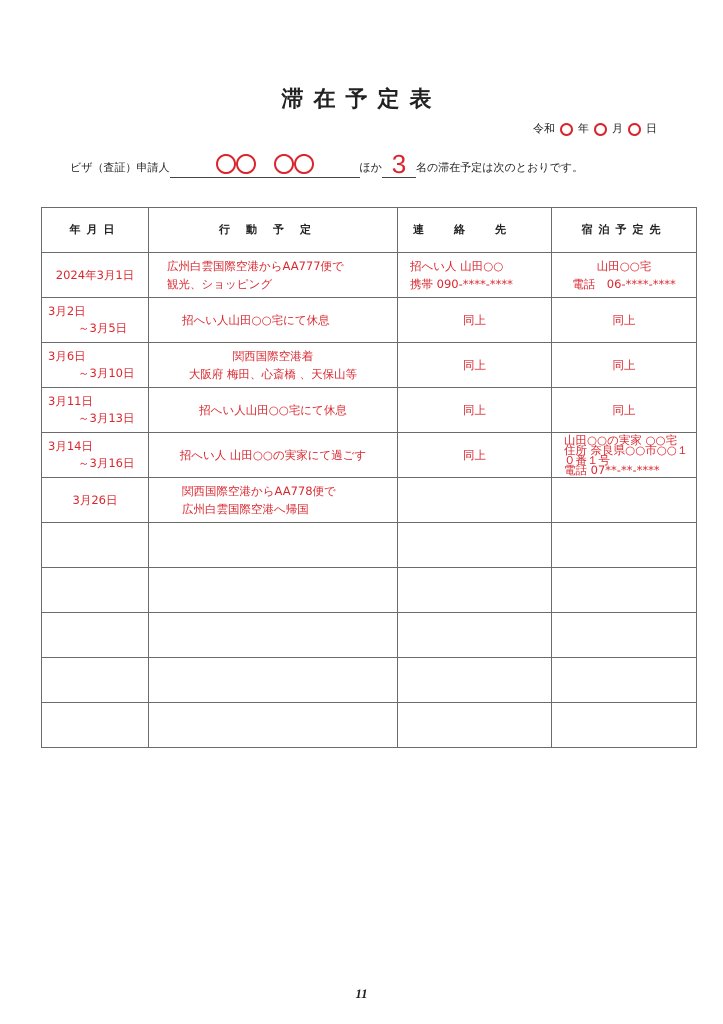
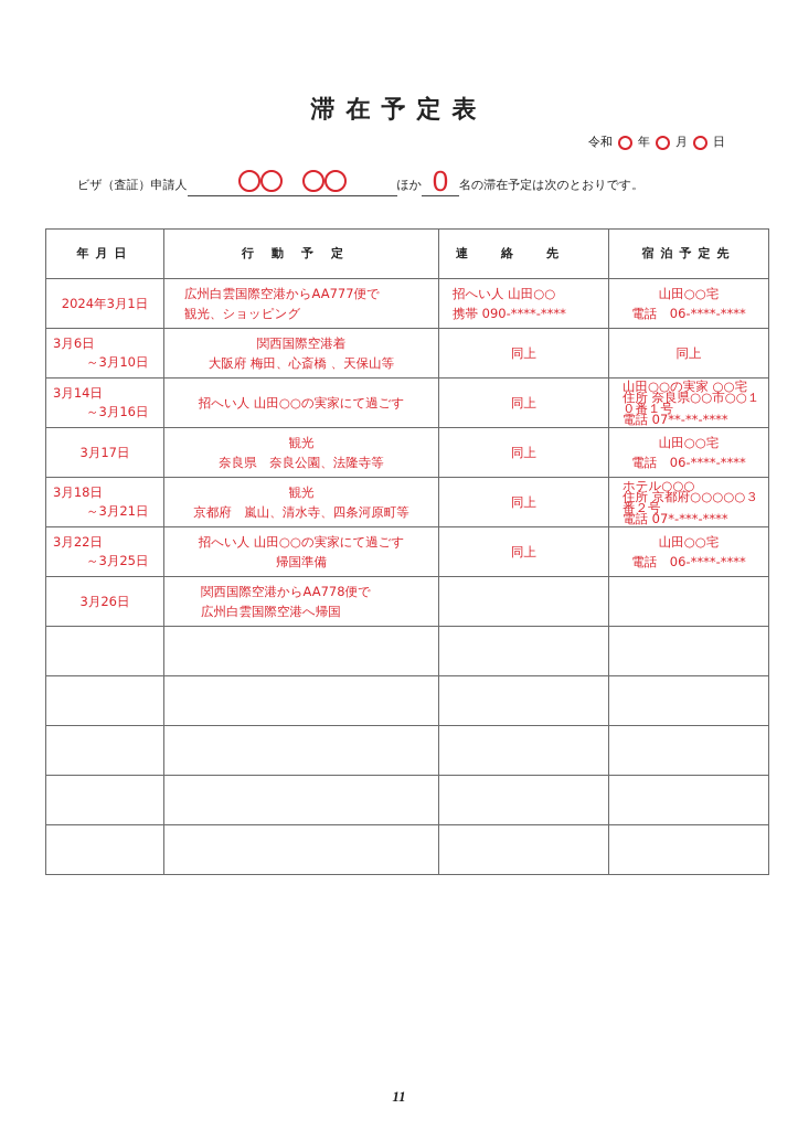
  滞在予定表
  令和
  年
  月
  日
  ビザ（査証）申請人
  ほか
- 3
+ 0
  名の滞在予定は次のとおりです。
  年月日	行動予定	連絡先	宿泊予定先
  2024年3月1日	広州白雲国際空港からAA777便で観光、ショッピング	招へい人 山田○○携帯 090-****-****	山田○○宅電話 06-****-****
- 3月2日～3月5日	招へい人山田○○宅にて休息	同上	同上
  3月6日～3月10日	関西国際空港着大阪府 梅田、心斎橋 、天保山等	同上	同上
- 3月11日～3月13日	招へい人山田○○宅にて休息	同上	同上
  3月14日～3月16日	招へい人 山田○○の実家にて過ごす	同上	山田○○の実家 ○○宅住所 奈良県○○市○○１０番１号電話 07**-**-****
+ 3月17日	観光奈良県 奈良公園、法隆寺等	同上	山田○○宅電話 06-****-****
+ 3月18日～3月21日	観光京都府 嵐山、清水寺、四条河原町等	同上	ホテル○○○住所 京都府○○○○○３番２号電話 07*-***-****
+ 3月22日～3月25日	招へい人 山田○○の実家にて過ごす帰国準備	同上	山田○○宅電話 06-****-****
  3月26日	関西国際空港からAA778便で広州白雲国際空港へ帰国
  11
